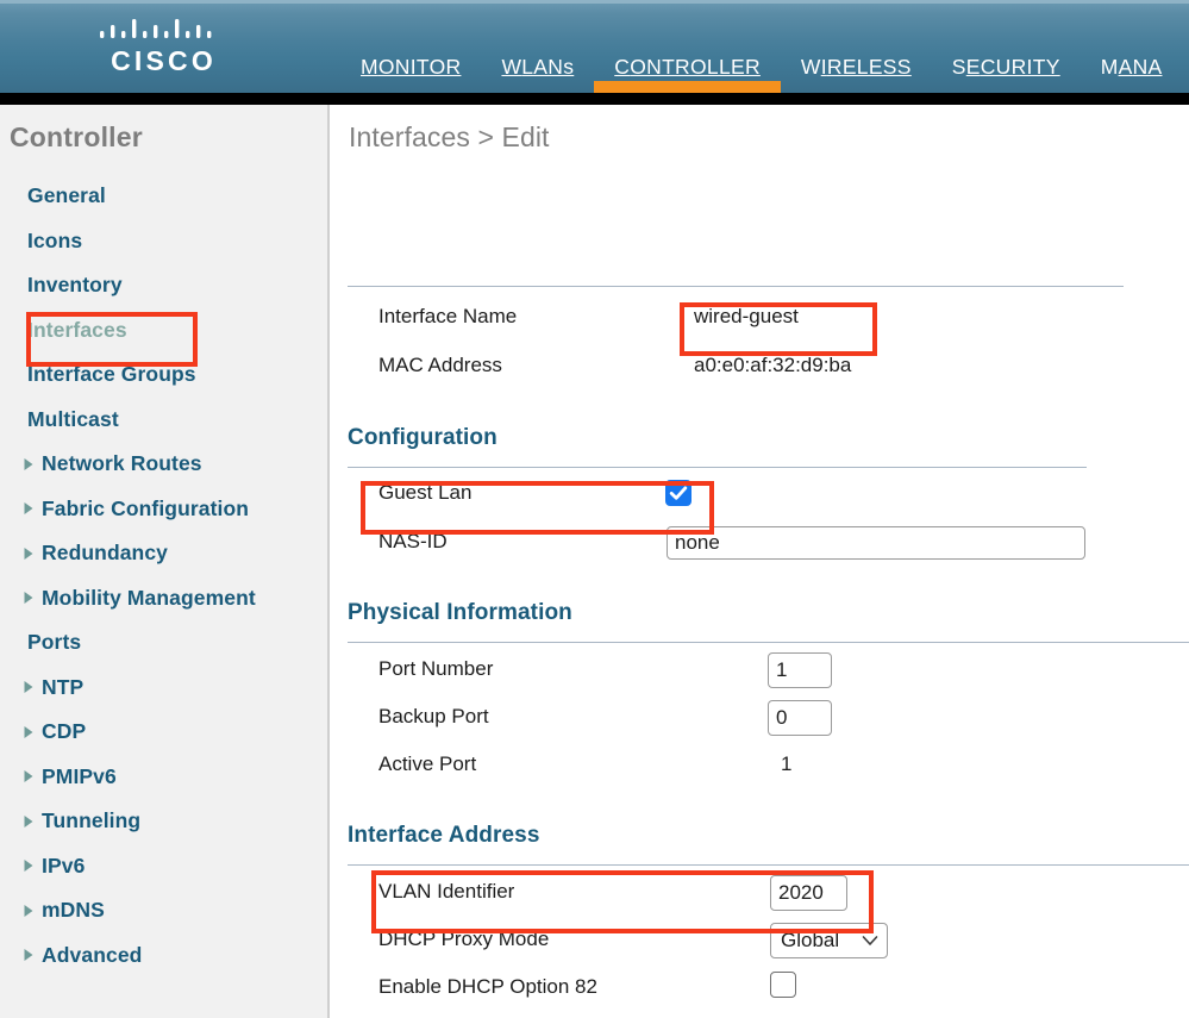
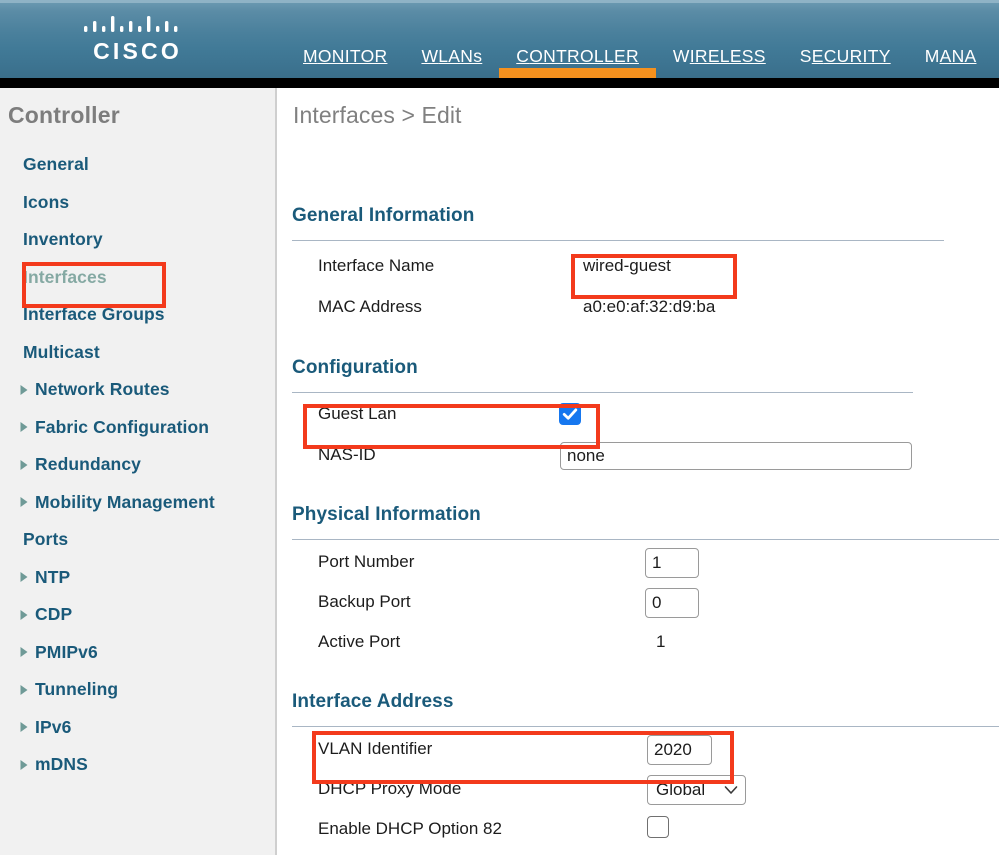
  CISCO
  MONITOR
  WLANs
  CONTROLLER
  WIRELESS
  SECURITY
  MANA
  Controller
  General
  Icons
  Inventory
  Interfaces
  Interface Groups
  Multicast
  Network Routes
  Fabric Configuration
  Redundancy
  Mobility Management
  Ports
  NTP
  CDP
  PMIPv6
  Tunneling
  IPv6
  mDNS
- Advanced
  Interfaces > Edit
+ General Information
  Interface Name
  wired-guest
  MAC Address
  a0:e0:af:32:d9:ba
  Configuration
  Guest Lan
  NAS-ID
  none
  Physical Information
  Port Number
  1
  Backup Port
  0
  Active Port
  1
  Interface Address
  VLAN Identifier
  2020
  DHCP Proxy Mode
  Global
  Enable DHCP Option 82
